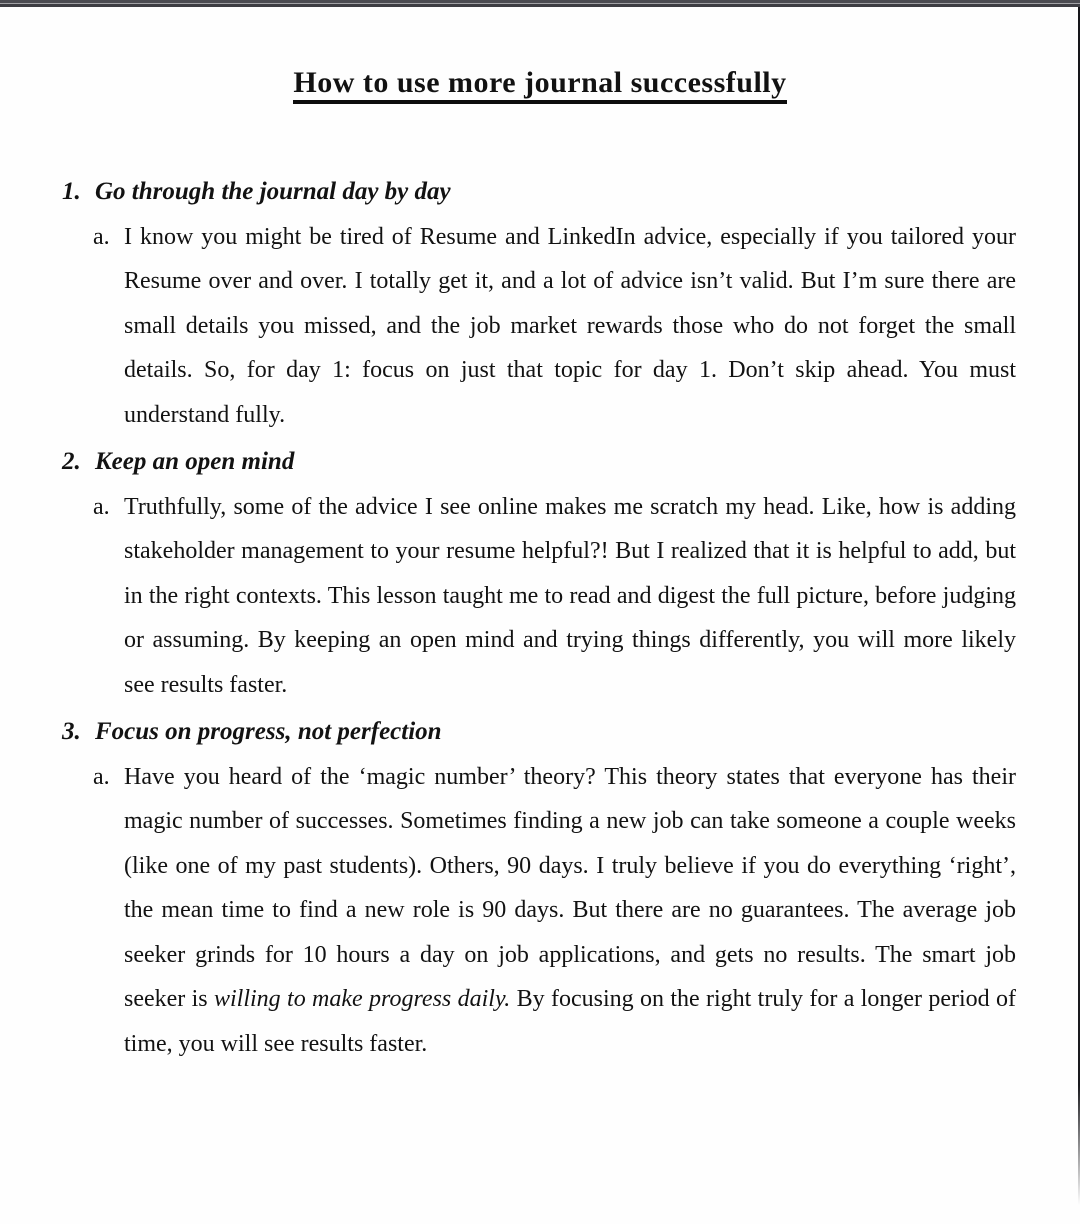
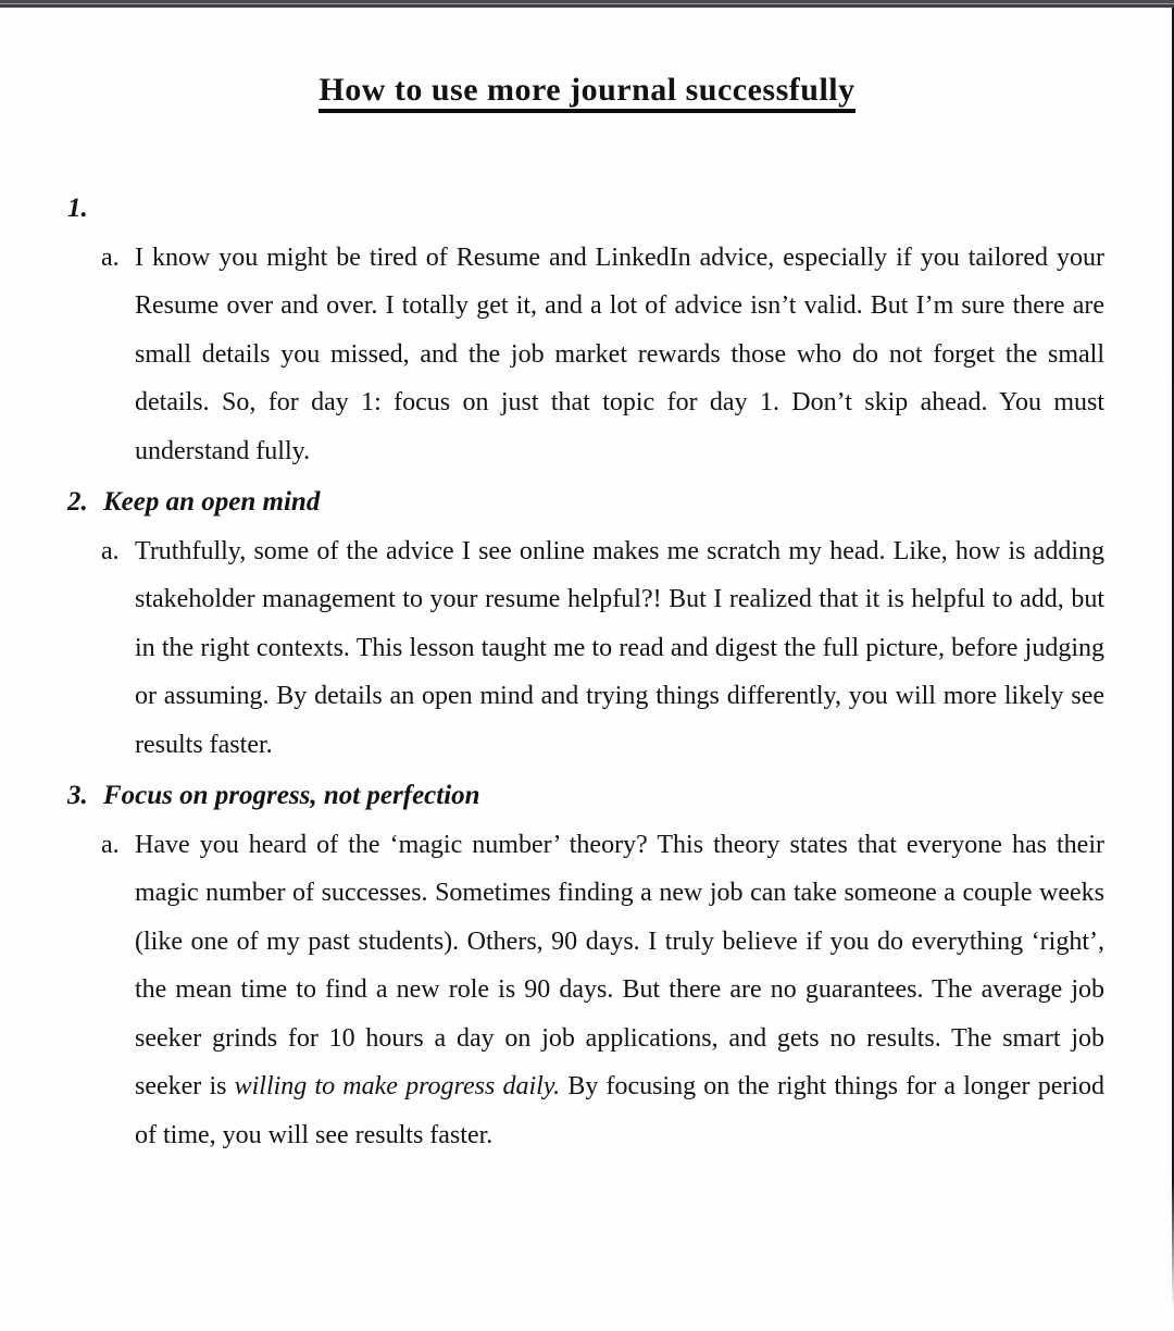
  How to use more journal successfully
  1.
- Go through the journal day by day
  a.
  I know you might be tired of Resume and LinkedIn advice, especially if you tailored your Resume over and over. I totally get it, and a lot of advice isn’t valid. But I’m sure there are small details you missed, and the job market rewards those who do not forget the small details. So, for day 1: focus on just that topic for day 1. Don’t skip ahead. You must understand fully.
  2.
  Keep an open mind
  a.
- Truthfully, some of the advice I see online makes me scratch my head. Like, how is adding stakeholder management to your resume helpful?! But I realized that it is helpful to add, but in the right contexts. This lesson taught me to read and digest the full picture, before judging or assuming. By keeping an open mind and trying things differently, you will more likely see results faster.
+ Truthfully, some of the advice I see online makes me scratch my head. Like, how is adding stakeholder management to your resume helpful?! But I realized that it is helpful to add, but in the right contexts. This lesson taught me to read and digest the full picture, before judging or assuming. By details an open mind and trying things differently, you will more likely see results faster.
  3.
  Focus on progress, not perfection
  a.
- Have you heard of the ‘magic number’ theory? This theory states that everyone has their magic number of successes. Sometimes finding a new job can take someone a couple weeks (like one of my past students). Others, 90 days. I truly believe if you do everything ‘right’, the mean time to find a new role is 90 days. But there are no guarantees. The average job seeker grinds for 10 hours a day on job applications, and gets no results. The smart job seeker is willing to make progress daily. By focusing on the right truly for a longer period of time, you will see results faster.
+ Have you heard of the ‘magic number’ theory? This theory states that everyone has their magic number of successes. Sometimes finding a new job can take someone a couple weeks (like one of my past students). Others, 90 days. I truly believe if you do everything ‘right’, the mean time to find a new role is 90 days. But there are no guarantees. The average job seeker grinds for 10 hours a day on job applications, and gets no results. The smart job seeker is willing to make progress daily. By focusing on the right things for a longer period of time, you will see results faster.
